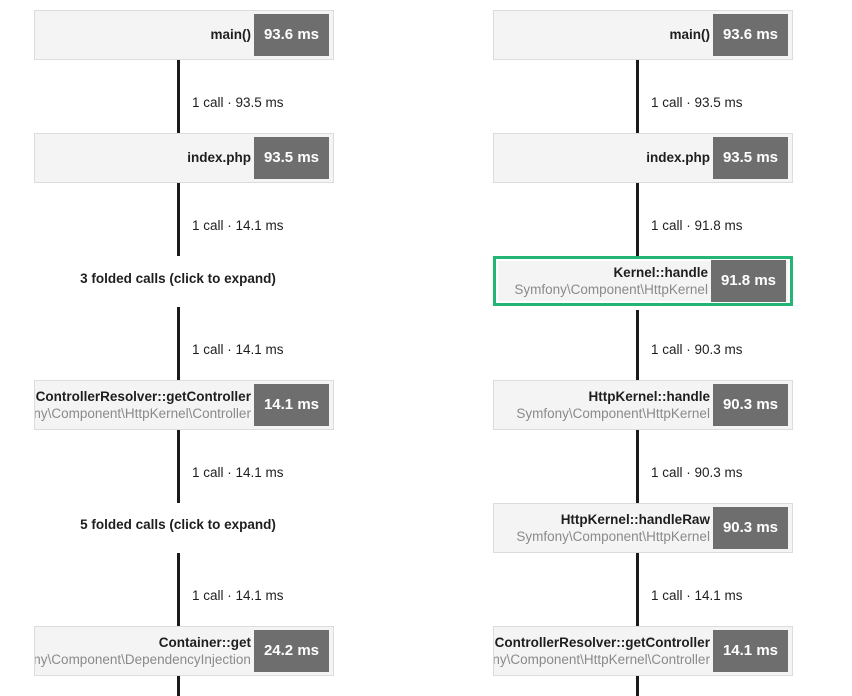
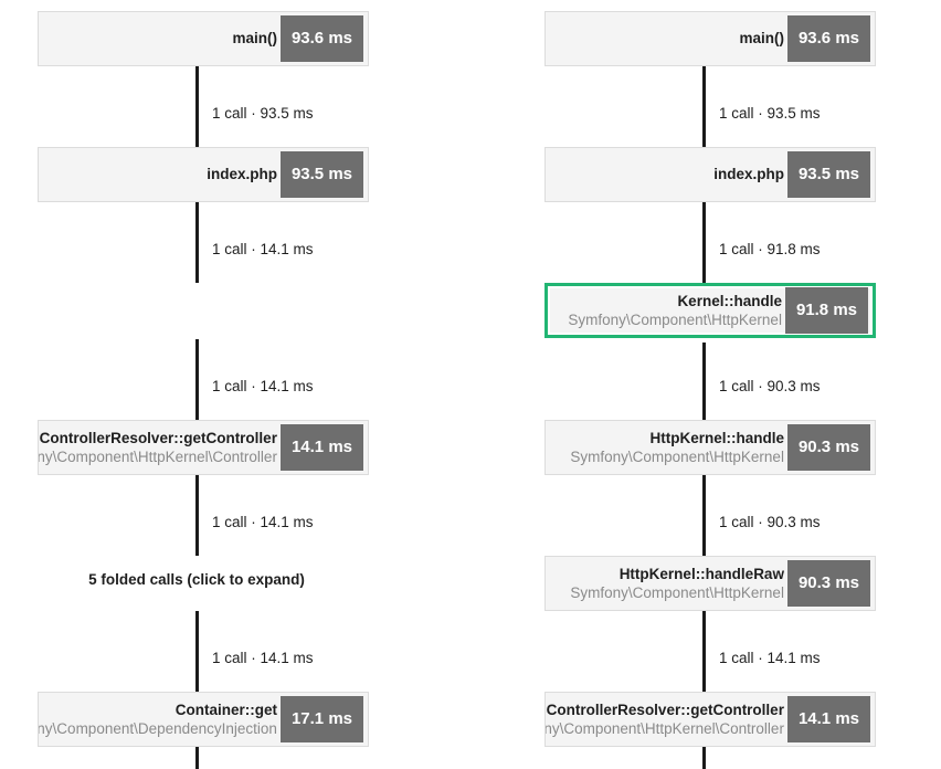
  1 call · 93.5 ms
  1 call · 14.1 ms
  1 call · 14.1 ms
  1 call · 14.1 ms
  1 call · 14.1 ms
- 3 folded calls (click to expand)
  5 folded calls (click to expand)
  main()
  93.6 ms
  index.php
  93.5 ms
  ControllerResolver::getController
  ny\Component\HttpKernel\Controller
  14.1 ms
  Container::get
  ny\Component\DependencyInjection
- 24.2 ms
+ 17.1 ms
  1 call · 93.5 ms
  1 call · 91.8 ms
  1 call · 90.3 ms
  1 call · 90.3 ms
  1 call · 14.1 ms
  main()
  93.6 ms
  index.php
  93.5 ms
  Kernel::handle
  Symfony\Component\HttpKernel
  91.8 ms
  HttpKernel::handle
  Symfony\Component\HttpKernel
  90.3 ms
  HttpKernel::handleRaw
  Symfony\Component\HttpKernel
  90.3 ms
  ControllerResolver::getController
  ny\Component\HttpKernel\Controller
  14.1 ms
